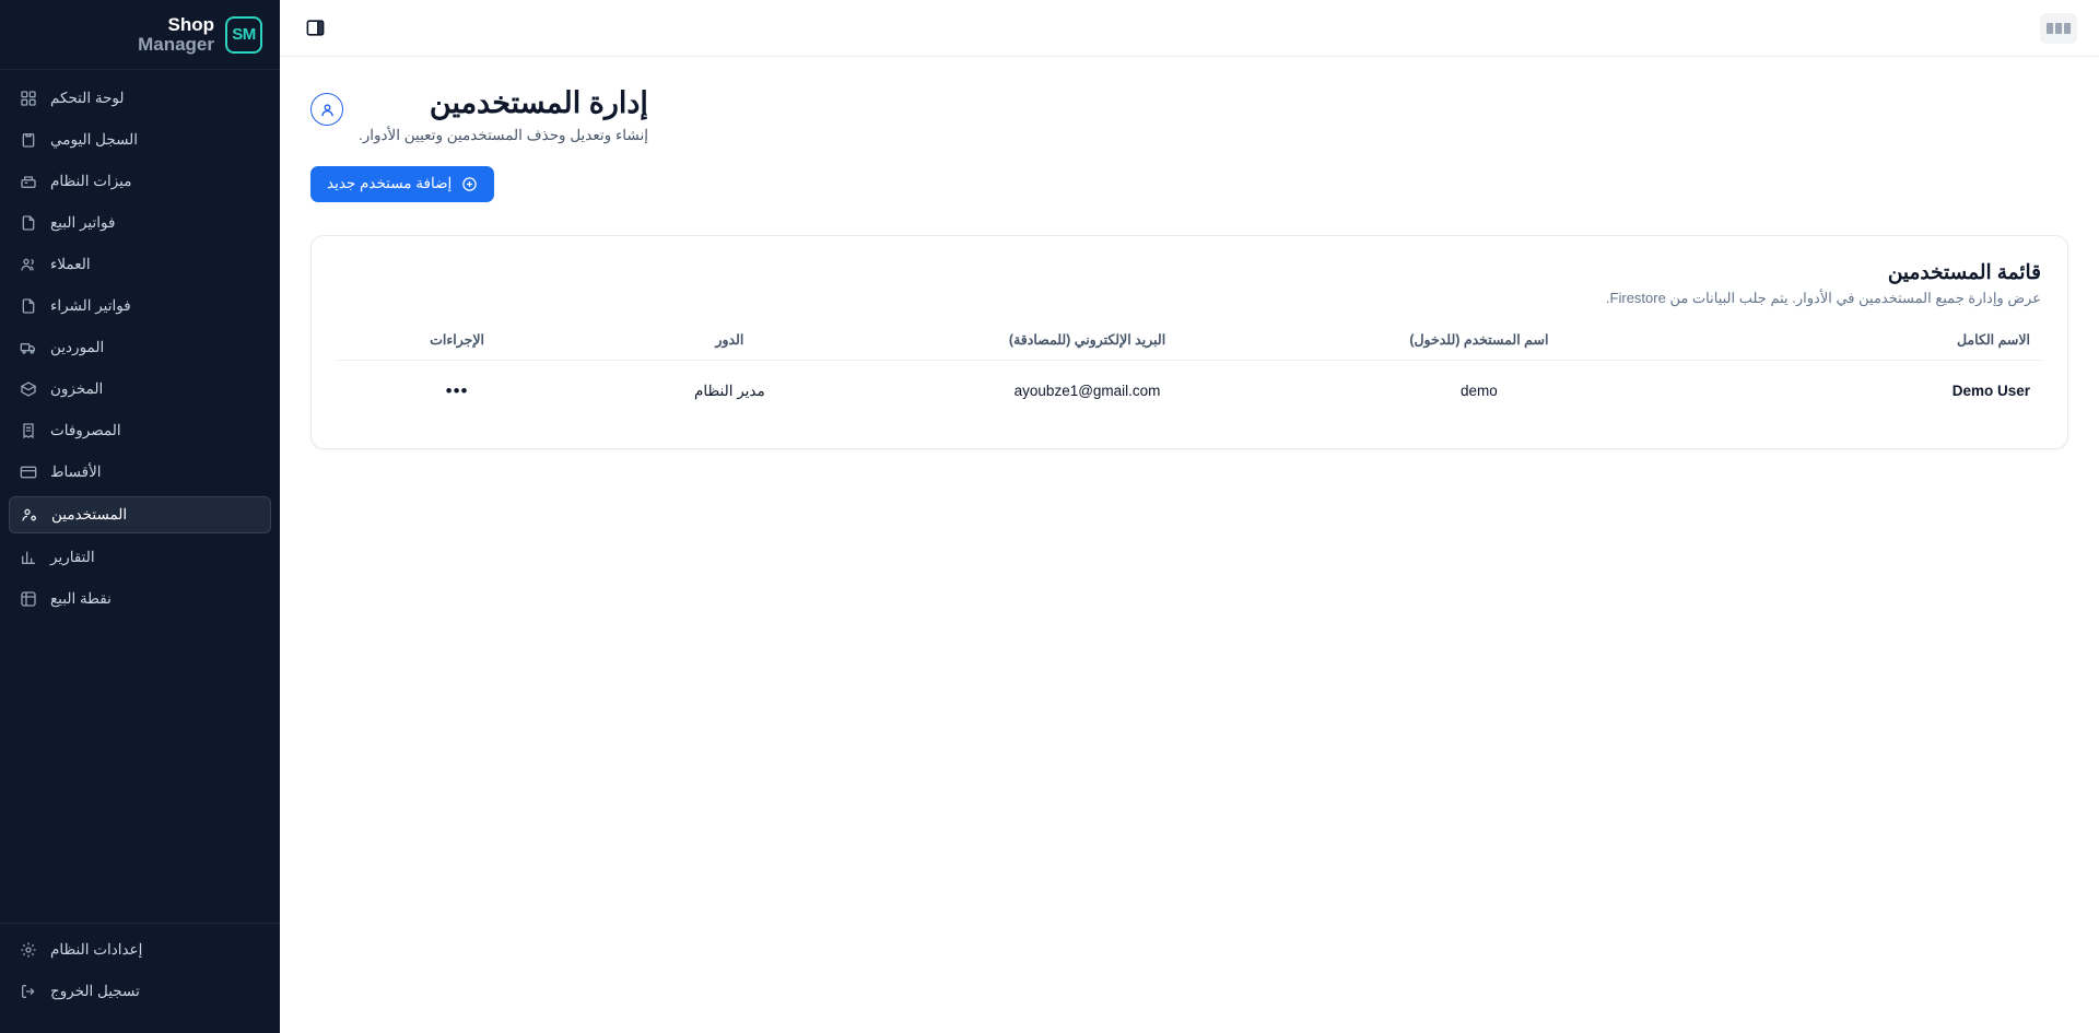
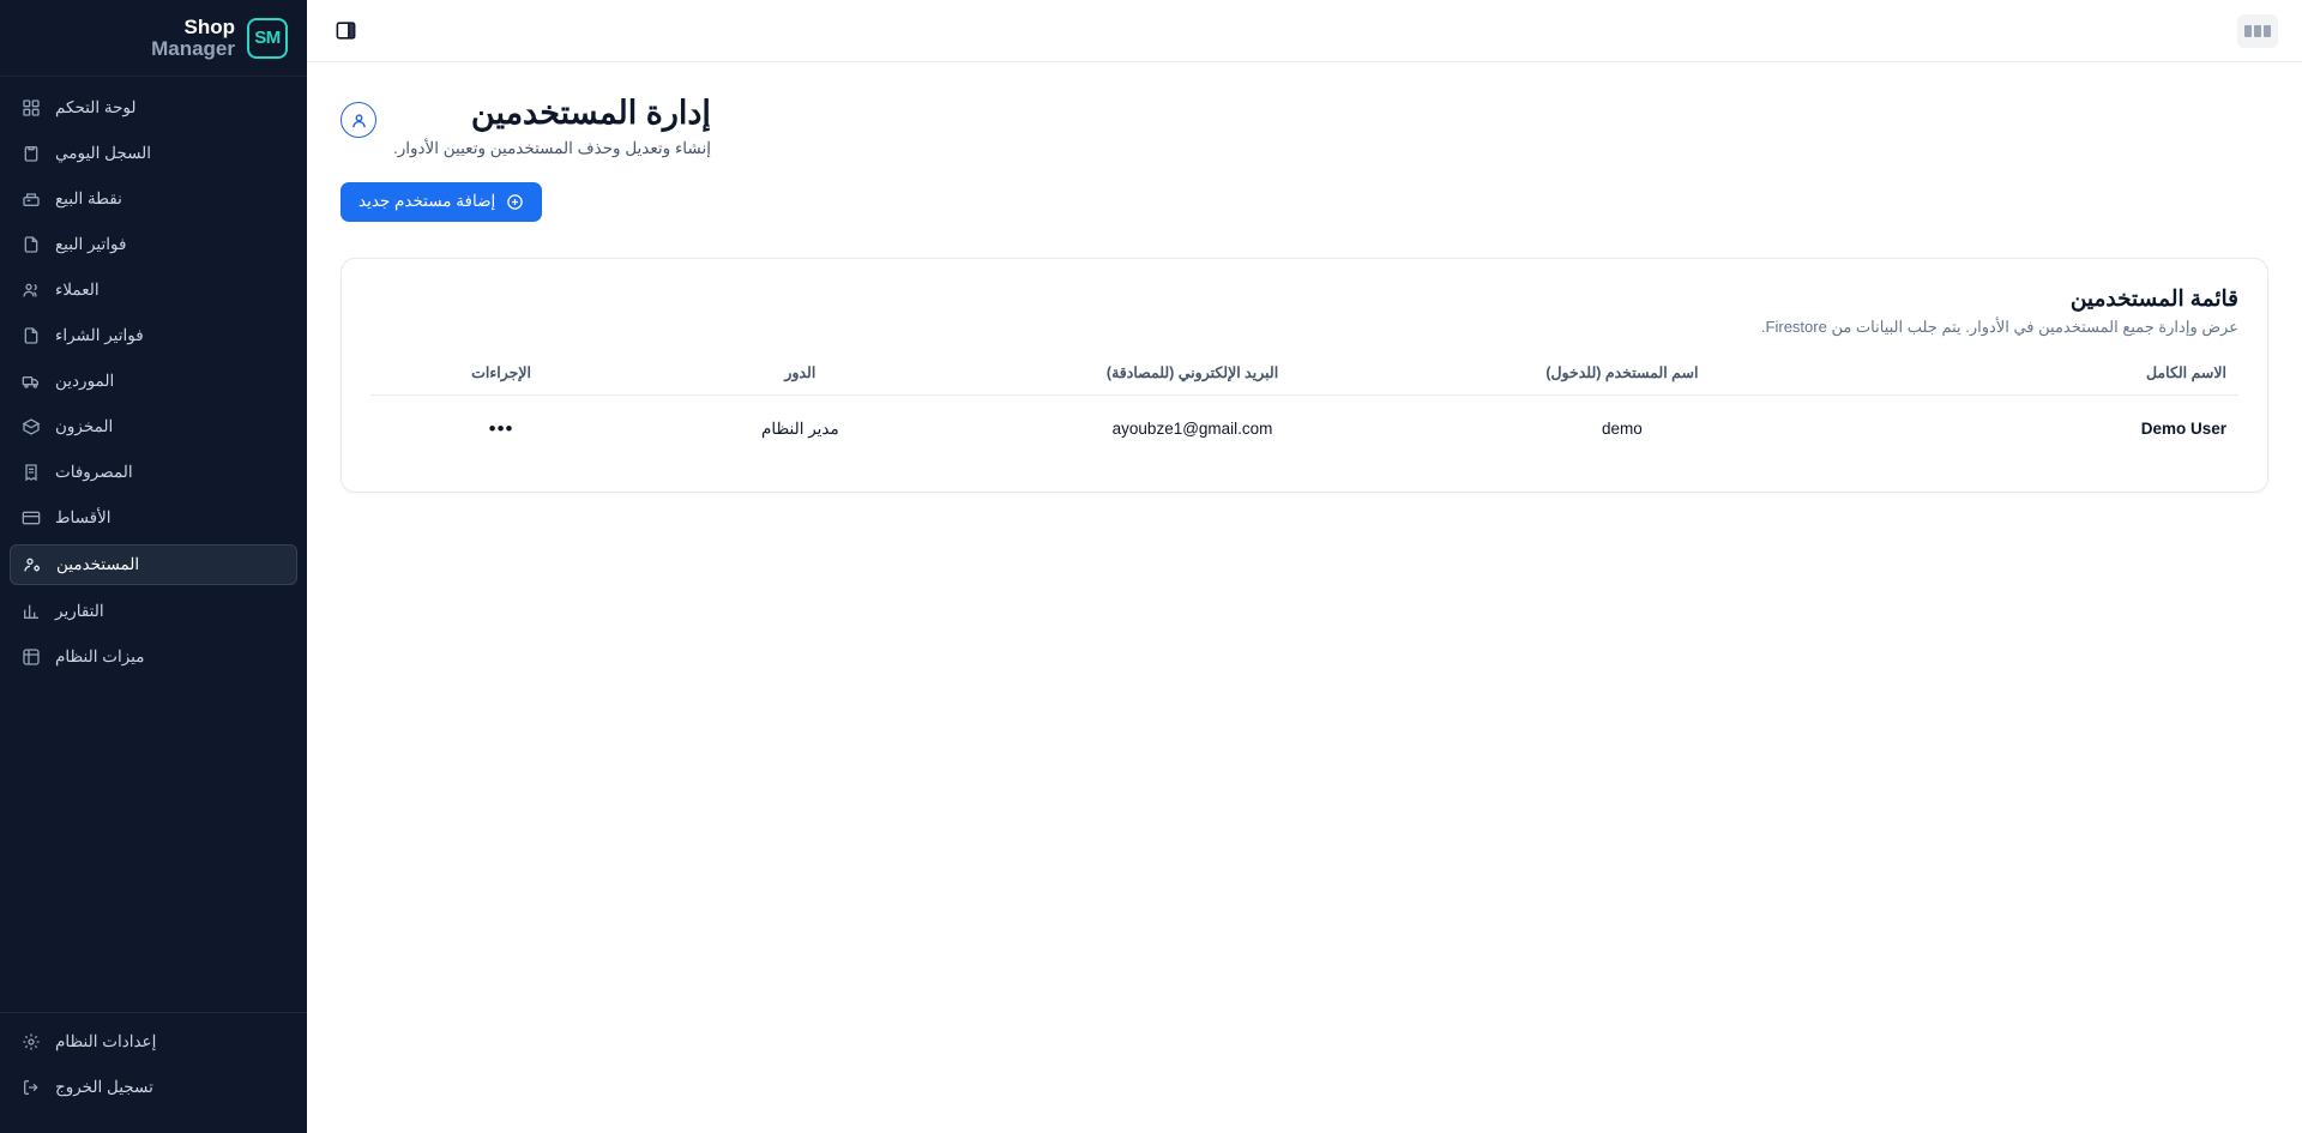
  SM
  Shop
  Manager
  لوحة التحكم
  السجل اليومي
- ميزات النظام
+ نقطة البيع
  فواتير البيع
  العملاء
  فواتير الشراء
  الموردين
  المخزون
  المصروفات
  الأقساط
  المستخدمين
  التقارير
- نقطة البيع
+ ميزات النظام
  إعدادات النظام
  تسجيل الخروج
  إدارة المستخدمين
  إنشاء وتعديل وحذف المستخدمين وتعيين الأدوار.
  إضافة مستخدم جديد
  قائمة المستخدمين
  عرض وإدارة جميع المستخدمين في الأدوار. يتم جلب البيانات من Firestore.
  الاسم الكامل	اسم المستخدم (للدخول)	البريد الإلكتروني (للمصادقة)	الدور	الإجراءات
  Demo User	demo	ayoubze1@gmail.com	مدير النظام	•••
